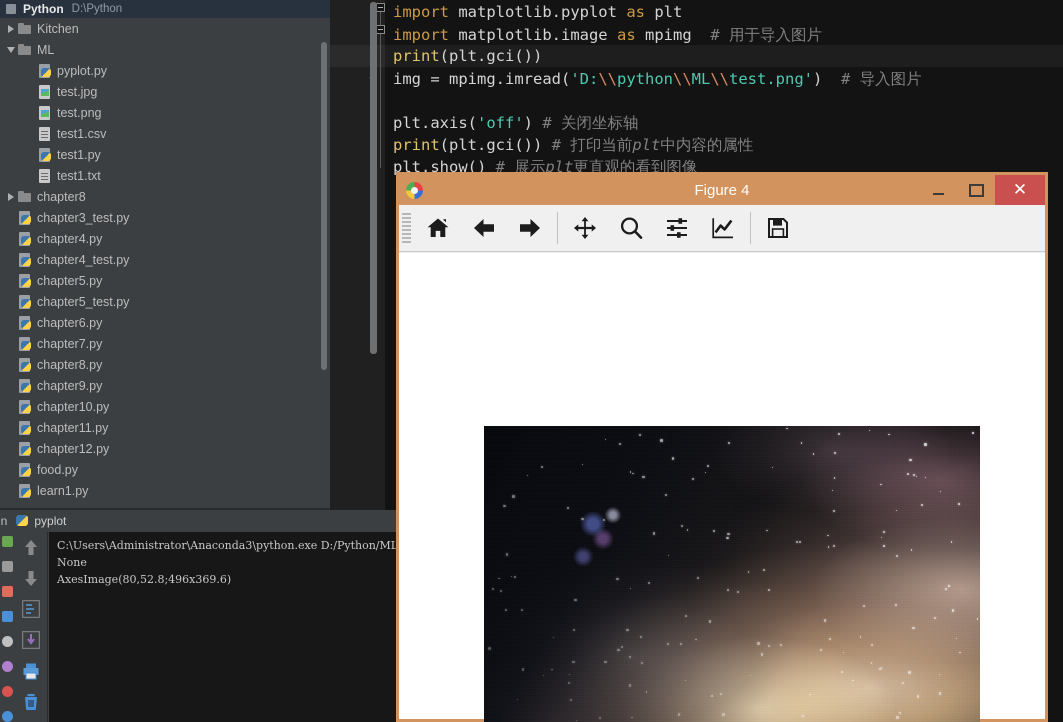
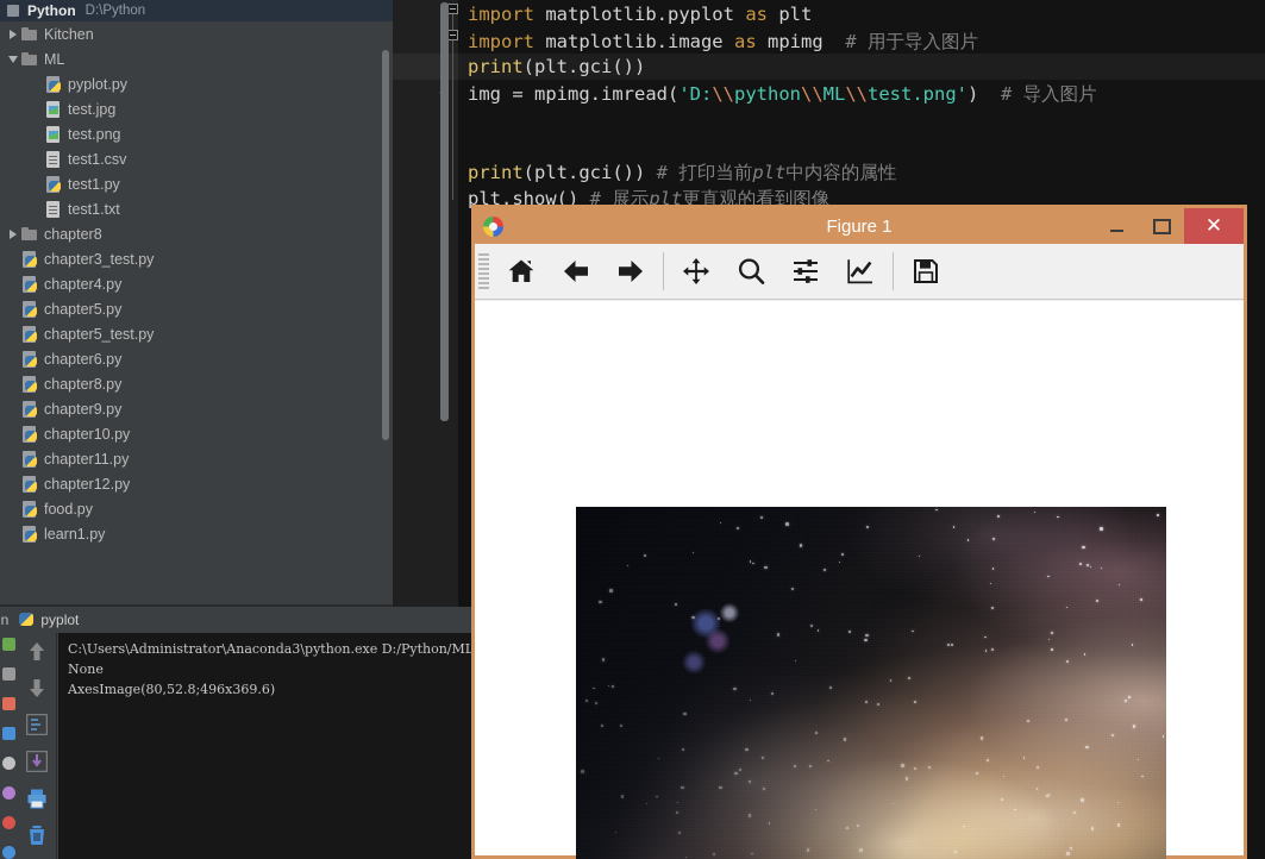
  Python
  D:\Python
  Kitchen
  ML
  pyplot.py
  test.jpg
  test.png
  test1.csv
  test1.py
  test1.txt
  chapter8
  chapter3_test.py
  chapter4.py
- chapter4_test.py
  chapter5.py
  chapter5_test.py
  chapter6.py
- chapter7.py
  chapter8.py
  chapter9.py
  chapter10.py
  chapter11.py
  chapter12.py
  food.py
  learn1.py
  import matplotlib.pyplot as plt
  import matplotlib.image as mpimg # 用于导入图片
  print(plt.gci())
  img = mpimg.imread('D:\\python\\ML\\test.png') # 导入图片
- plt.axis('off') # 关闭坐标轴
  print(plt.gci()) # 打印当前plt中内容的属性
  plt.show() # 展示plt更直观的看到图像
  pyplot
  C:\Users\Administrator\Anaconda3\python.exe D:/Python/ML
  None
  AxesImage(80,52.8;496x369.6)
- Figure 4
+ Figure 1
  ✕
